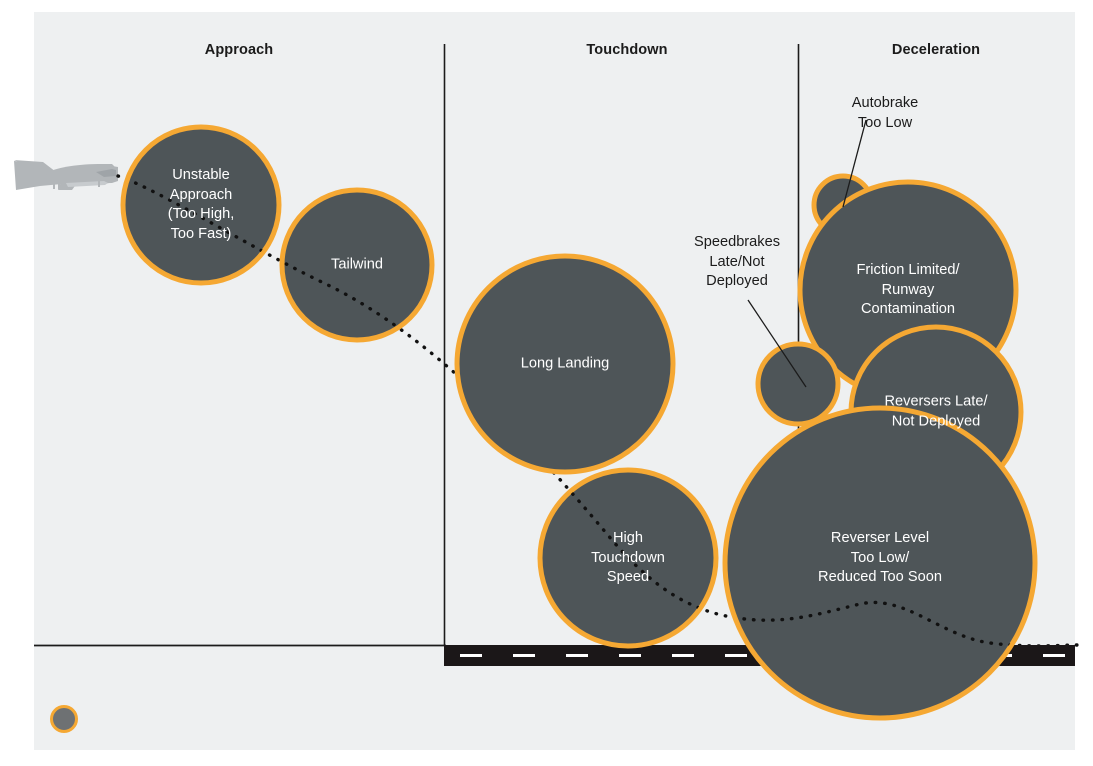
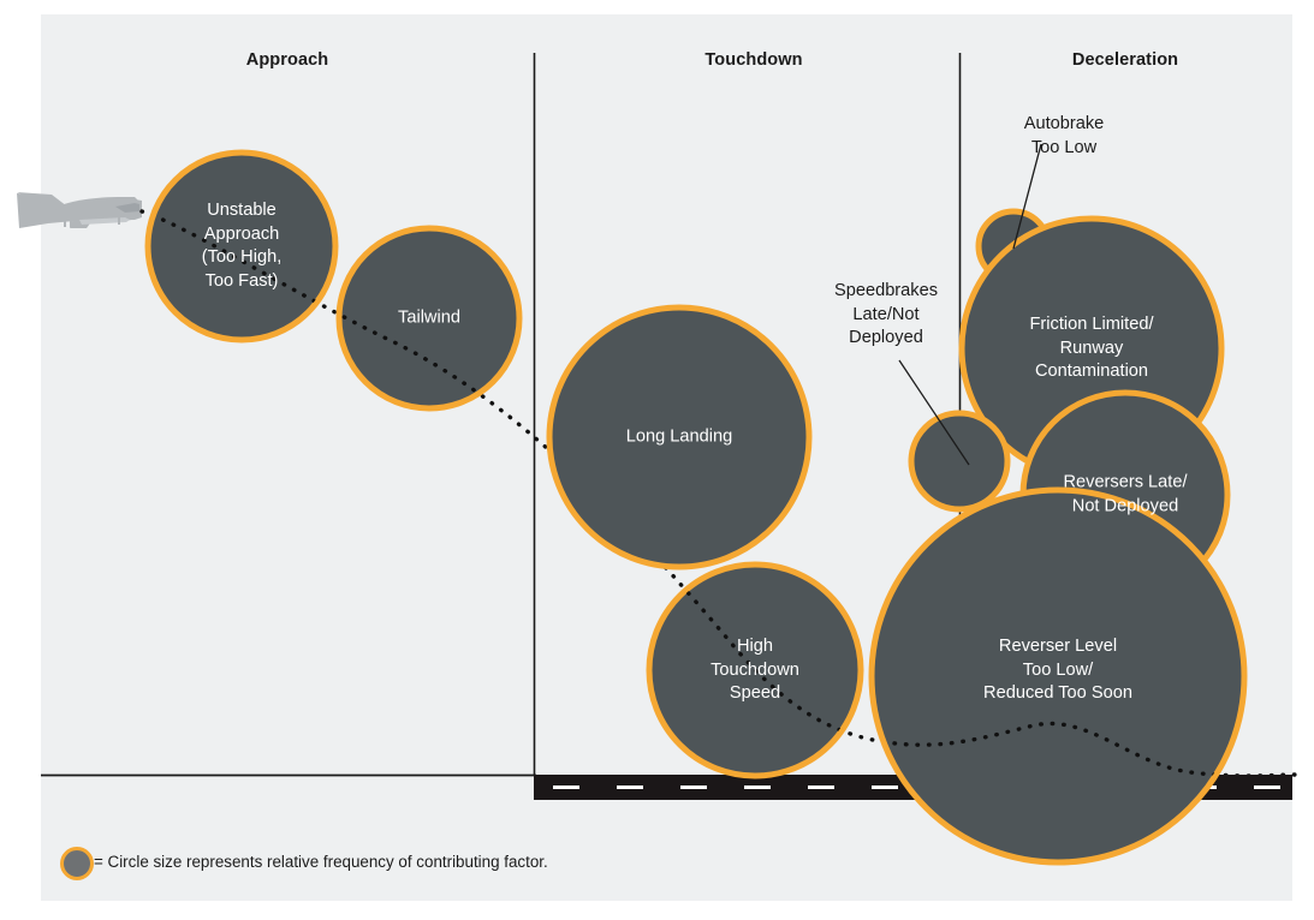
  Approach
  Touchdown
  Deceleration
  Unstable
  Approach
  (Too High,
  Too Fast)
  Tailwind
  Long Landing
  High
  Touchdown
  Speed
  Autobrake
  Too Low
  Friction Limited/
  Runway
  Contamination
  Speedbrakes
  Late/Not
  Deployed
  Reversers Late/
  Not Deployed
  Reverser Level
  Too Low/
  Reduced Too Soon
+ = Circle size represents relative frequency of contributing factor.
